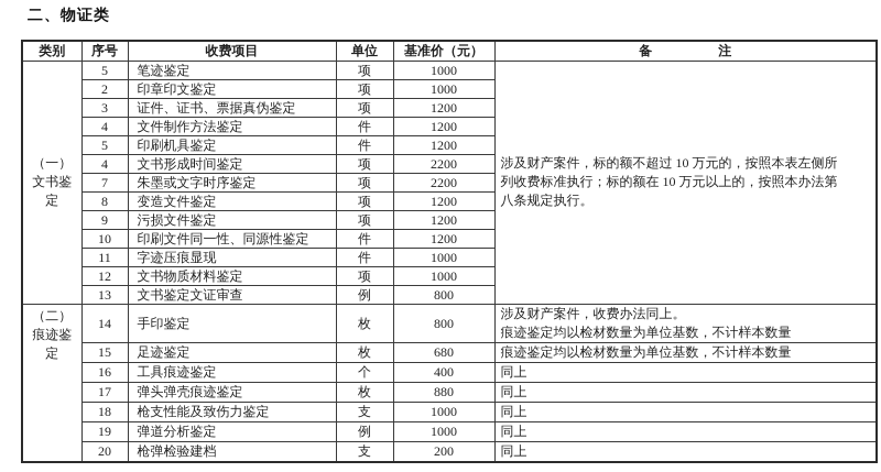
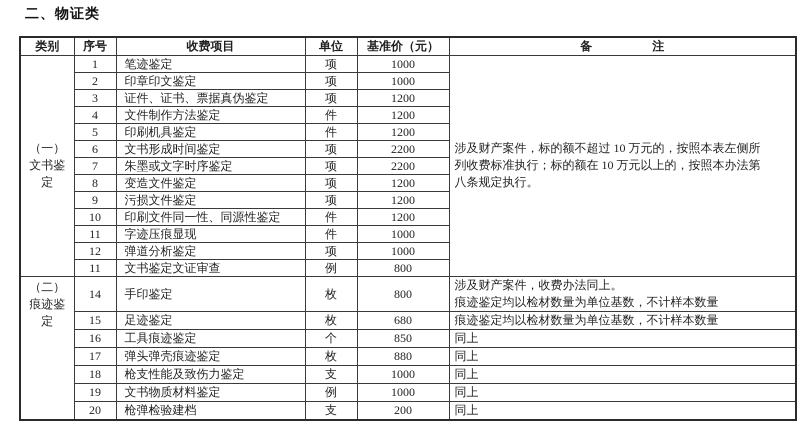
  二、物证类
  类别	序号	收费项目	单位	基准价（元）	备 注
- （一） 文书鉴 定	5	笔迹鉴定	项	1000	涉及财产案件，标的额不超过 10 万元的，按照本表左侧所 列收费标准执行；标的额在 10 万元以上的，按照本办法第 八条规定执行。
+ （一） 文书鉴 定	1	笔迹鉴定	项	1000	涉及财产案件，标的额不超过 10 万元的，按照本表左侧所 列收费标准执行；标的额在 10 万元以上的，按照本办法第 八条规定执行。
  2	印章印文鉴定	项	1000
  3	证件、证书、票据真伪鉴定	项	1200
  4	文件制作方法鉴定	件	1200
  5	印刷机具鉴定	件	1200
- 4	文书形成时间鉴定	项	2200
+ 6	文书形成时间鉴定	项	2200
  7	朱墨或文字时序鉴定	项	2200
  8	变造文件鉴定	项	1200
  9	污损文件鉴定	项	1200
  10	印刷文件同一性、同源性鉴定	件	1200
  11	字迹压痕显现	件	1000
- 12	文书物质材料鉴定	项	1000
+ 12	弹道分析鉴定	项	1000
- 13	文书鉴定文证审查	例	800
+ 11	文书鉴定文证审查	例	800
  （二） 痕迹鉴 定	14	手印鉴定	枚	800	涉及财产案件，收费办法同上。 痕迹鉴定均以检材数量为单位基数，不计样本数量
  15	足迹鉴定	枚	680	痕迹鉴定均以检材数量为单位基数，不计样本数量
- 16	工具痕迹鉴定	个	400	同上
+ 16	工具痕迹鉴定	个	850	同上
  17	弹头弹壳痕迹鉴定	枚	880	同上
  18	枪支性能及致伤力鉴定	支	1000	同上
- 19	弹道分析鉴定	例	1000	同上
+ 19	文书物质材料鉴定	例	1000	同上
  20	枪弹检验建档	支	200	同上
